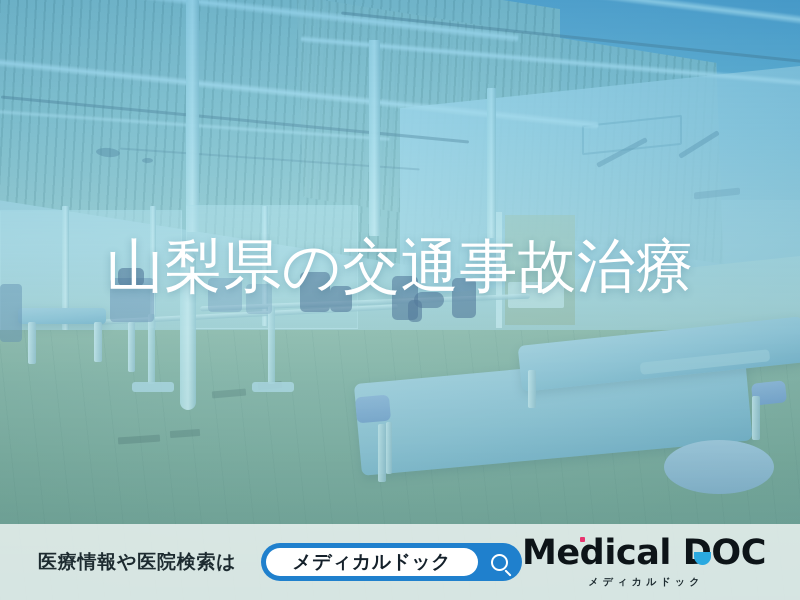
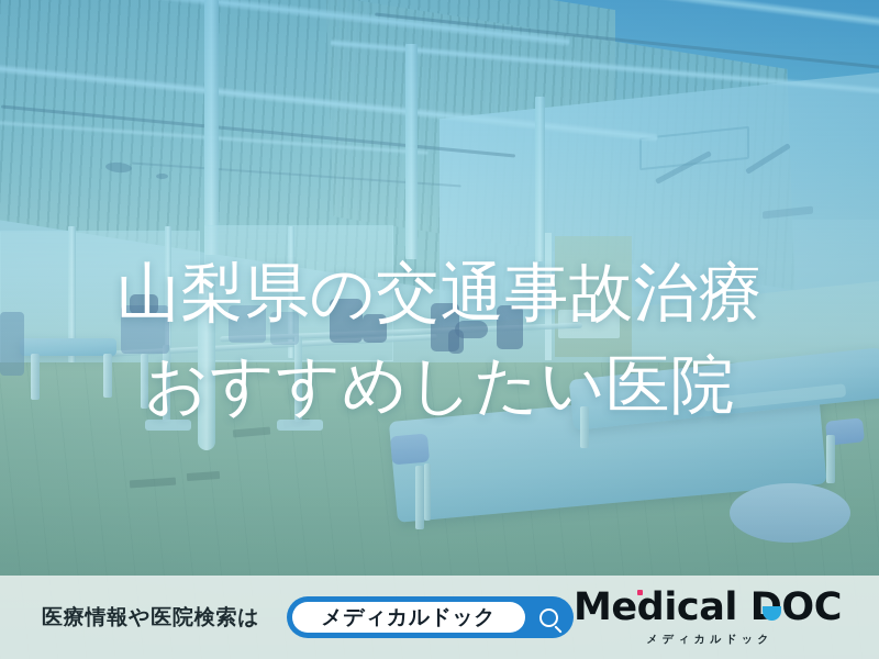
  山梨県の交通事故治療
+ おすすめしたい医院
  医療情報や医院検索は
  メディカルドック
  MedicalOC
  メディカルドック
